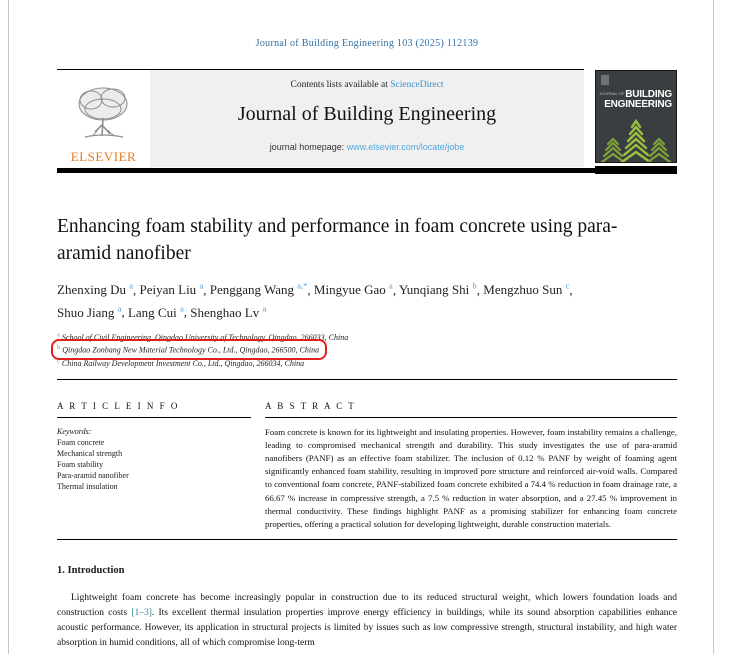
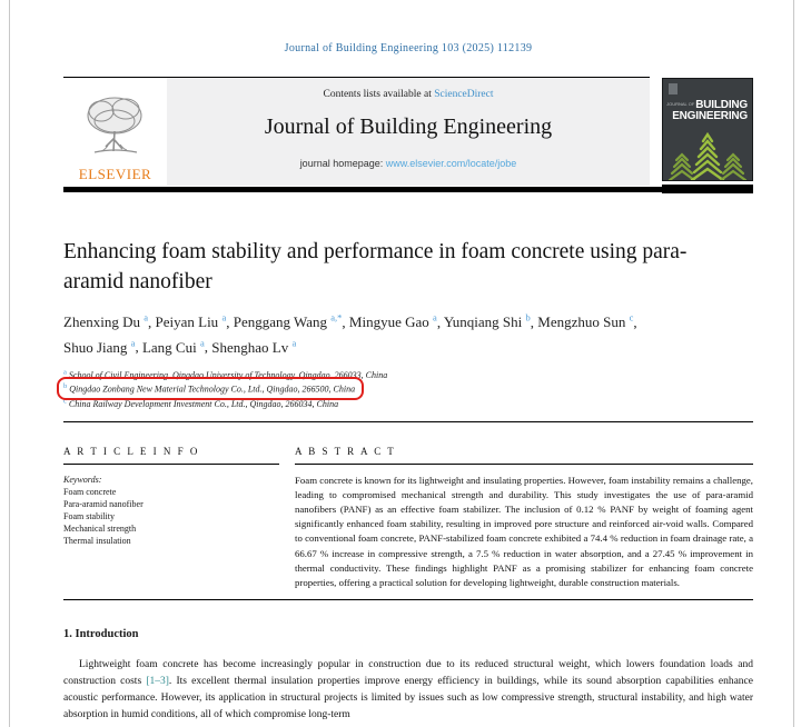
  Journal of Building Engineering 103 (2025) 112139
  ELSEVIER
  Contents lists available at ScienceDirect
  Journal of Building Engineering
  journal homepage: www.elsevier.com/locate/jobe
  ENGINEERING
  Enhancing foam stability and performance in foam concrete using para-aramid nanofiber
  Zhenxing Du a, Peiyan Liu a, Penggang Wang a,*, Mingyue Gao a, Yunqiang Shi b, Mengzhuo Sun c, Shuo Jiang a, Lang Cui a, Shenghao Lv a
  School of Civil Engineering, Qingdao University of Technology, Qingdao, 266033, China
  Qingdao Zonbang New Material Technology Co., Ltd., Qingdao, 266500, China
  China Railway Development Investment Co., Ltd., Qingdao, 266034, China
  A R T I C L E I N F O
  Keywords:
  Foam concrete
- Mechanical strength
+ Para-aramid nanofiber
  Foam stability
- Para-aramid nanofiber
+ Mechanical strength
  Thermal insulation
  A B S T R A C T
  Foam concrete is known for its lightweight and insulating properties. However, foam instability remains a challenge, leading to compromised mechanical strength and durability. This study investigates the use of para-aramid nanofibers (PANF) as an effective foam stabilizer. The inclusion of 0.12 % PANF by weight of foaming agent significantly enhanced foam stability, resulting in improved pore structure and reinforced air-void walls. Compared to conventional foam concrete, PANF-stabilized foam concrete exhibited a 74.4 % reduction in foam drainage rate, a 66.67 % increase in compressive strength, a 7.5 % reduction in water absorption, and a 27.45 % improvement in thermal conductivity. These findings highlight PANF as a promising stabilizer for enhancing foam concrete properties, offering a practical solution for developing lightweight, durable construction materials.
  1. Introduction
  Lightweight foam concrete has become increasingly popular in construction due to its reduced structural weight, which lowers foundation loads and construction costs [1–3]. Its excellent thermal insulation properties improve energy efficiency in buildings, while its sound absorption capabilities enhance acoustic performance. However, its application in structural projects is limited by issues such as low compressive strength, structural instability, and high water absorption in humid conditions, all of which compromise long-term
